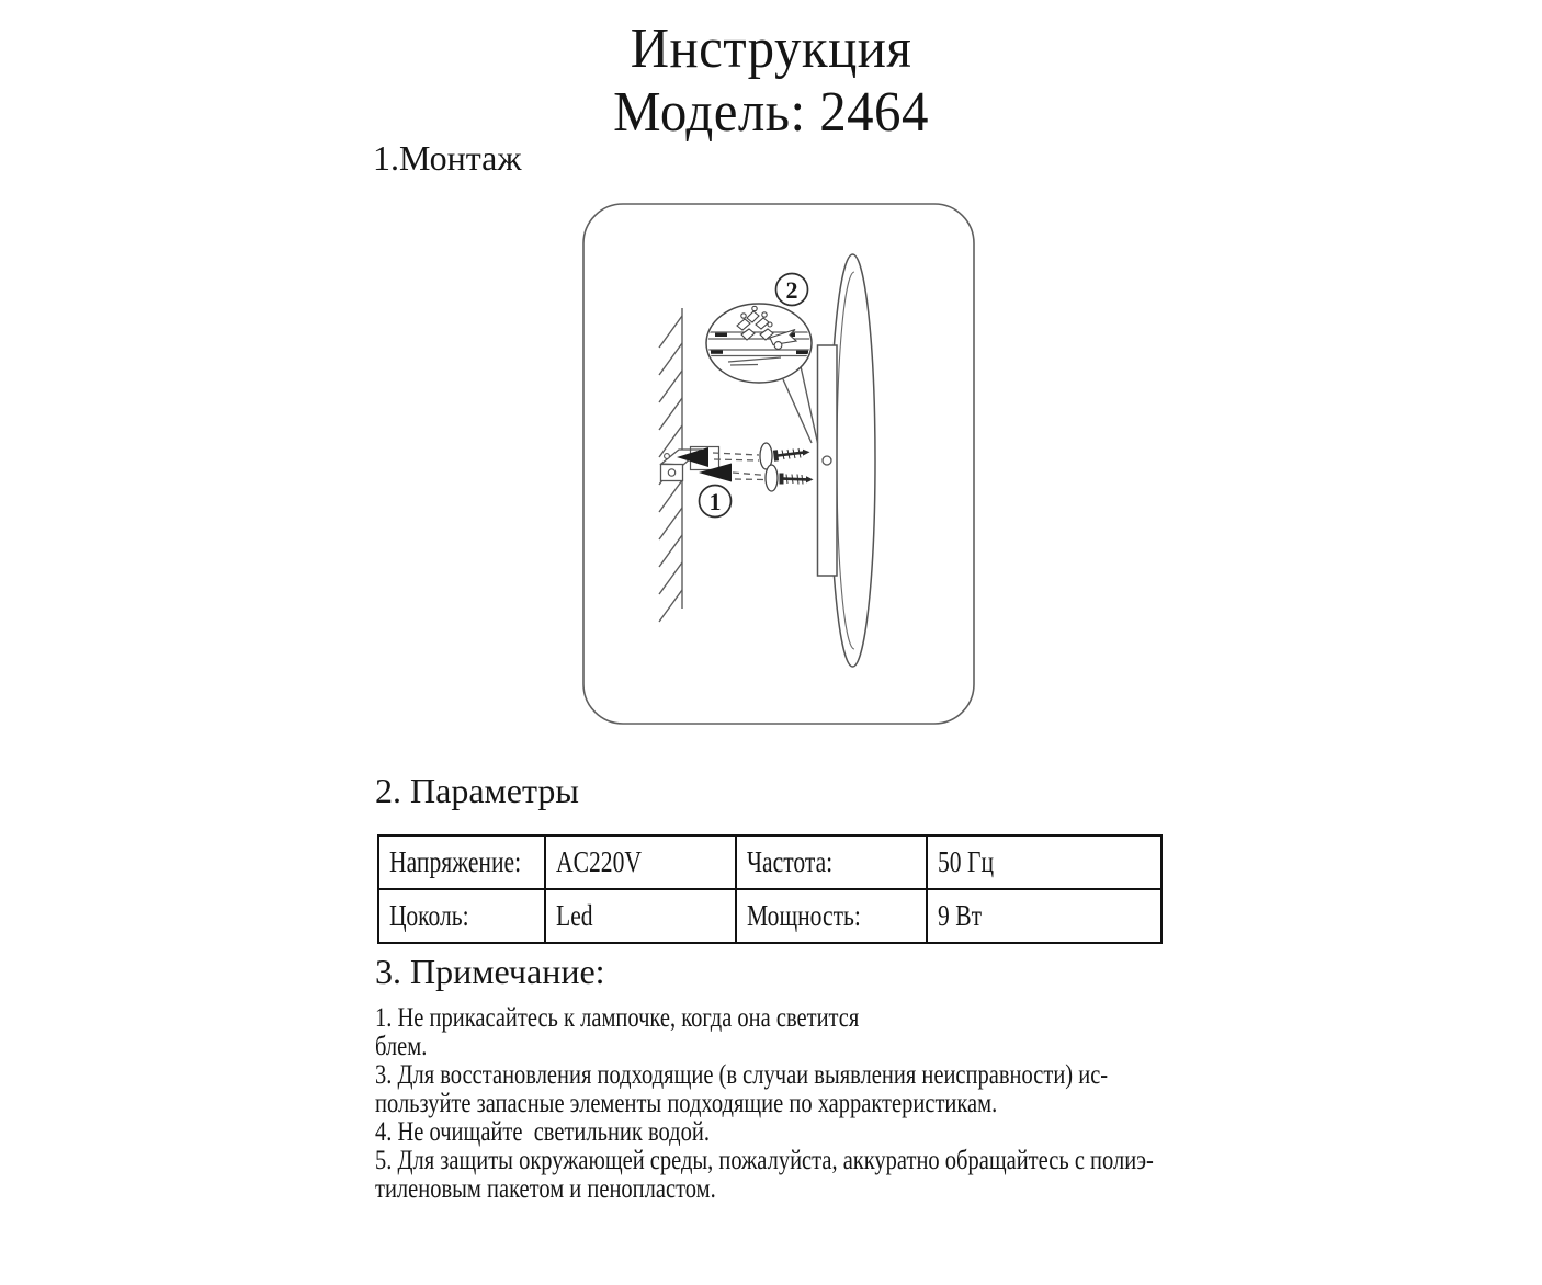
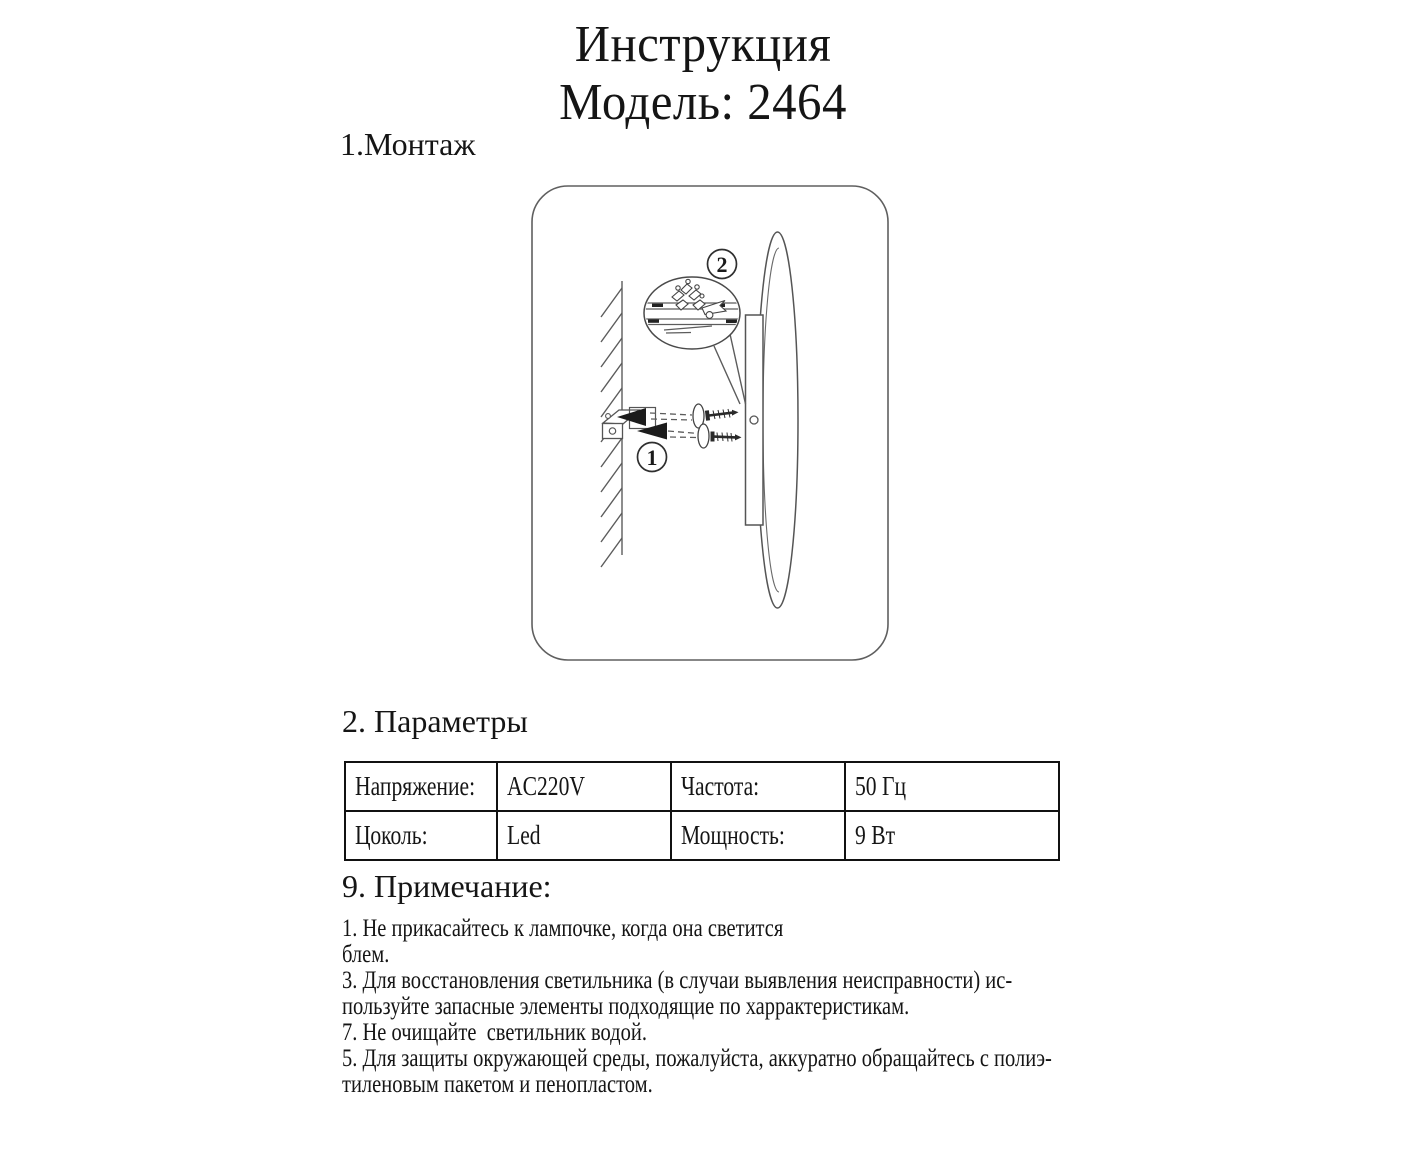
  Инструкция
  Модель: 2464
  1.Монтаж
  1
  2
  2. Параметры
  Напряжение:	AC220V	Частота:	50 Гц
  Цоколь:	Led	Мощность:	9 Вт
- 3. Примечание:
+ 9. Примечание:
  1. Не прикасайтесь к лампочке, когда она светится
  блем.
- 3. Для восстановления подходящие (в случаи выявления неисправности) ис-
+ 3. Для восстановления светильника (в случаи выявления неисправности) ис-
  пользуйте запасные элементы подходящие по харрактеристикам.
- 4. Не очищайте светильник водой.
+ 7. Не очищайте светильник водой.
  5. Для защиты окружающей среды, пожалуйста, аккуратно обращайтесь с полиэ-
  тиленовым пакетом и пенопластом.
